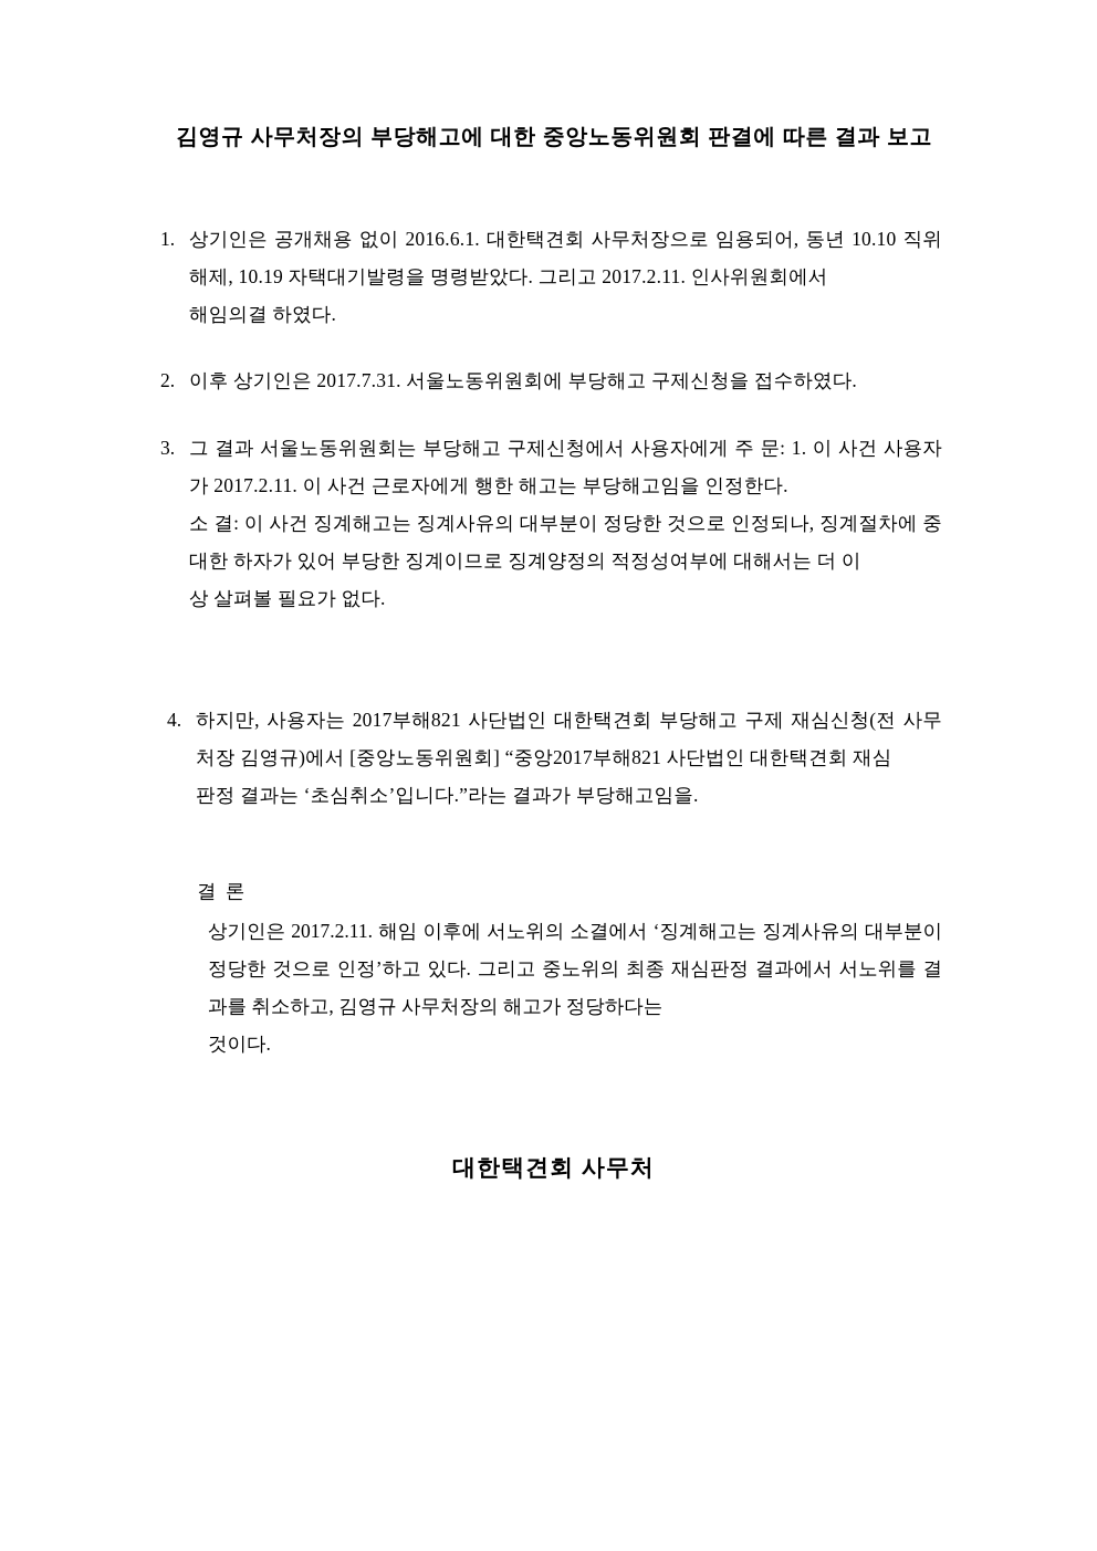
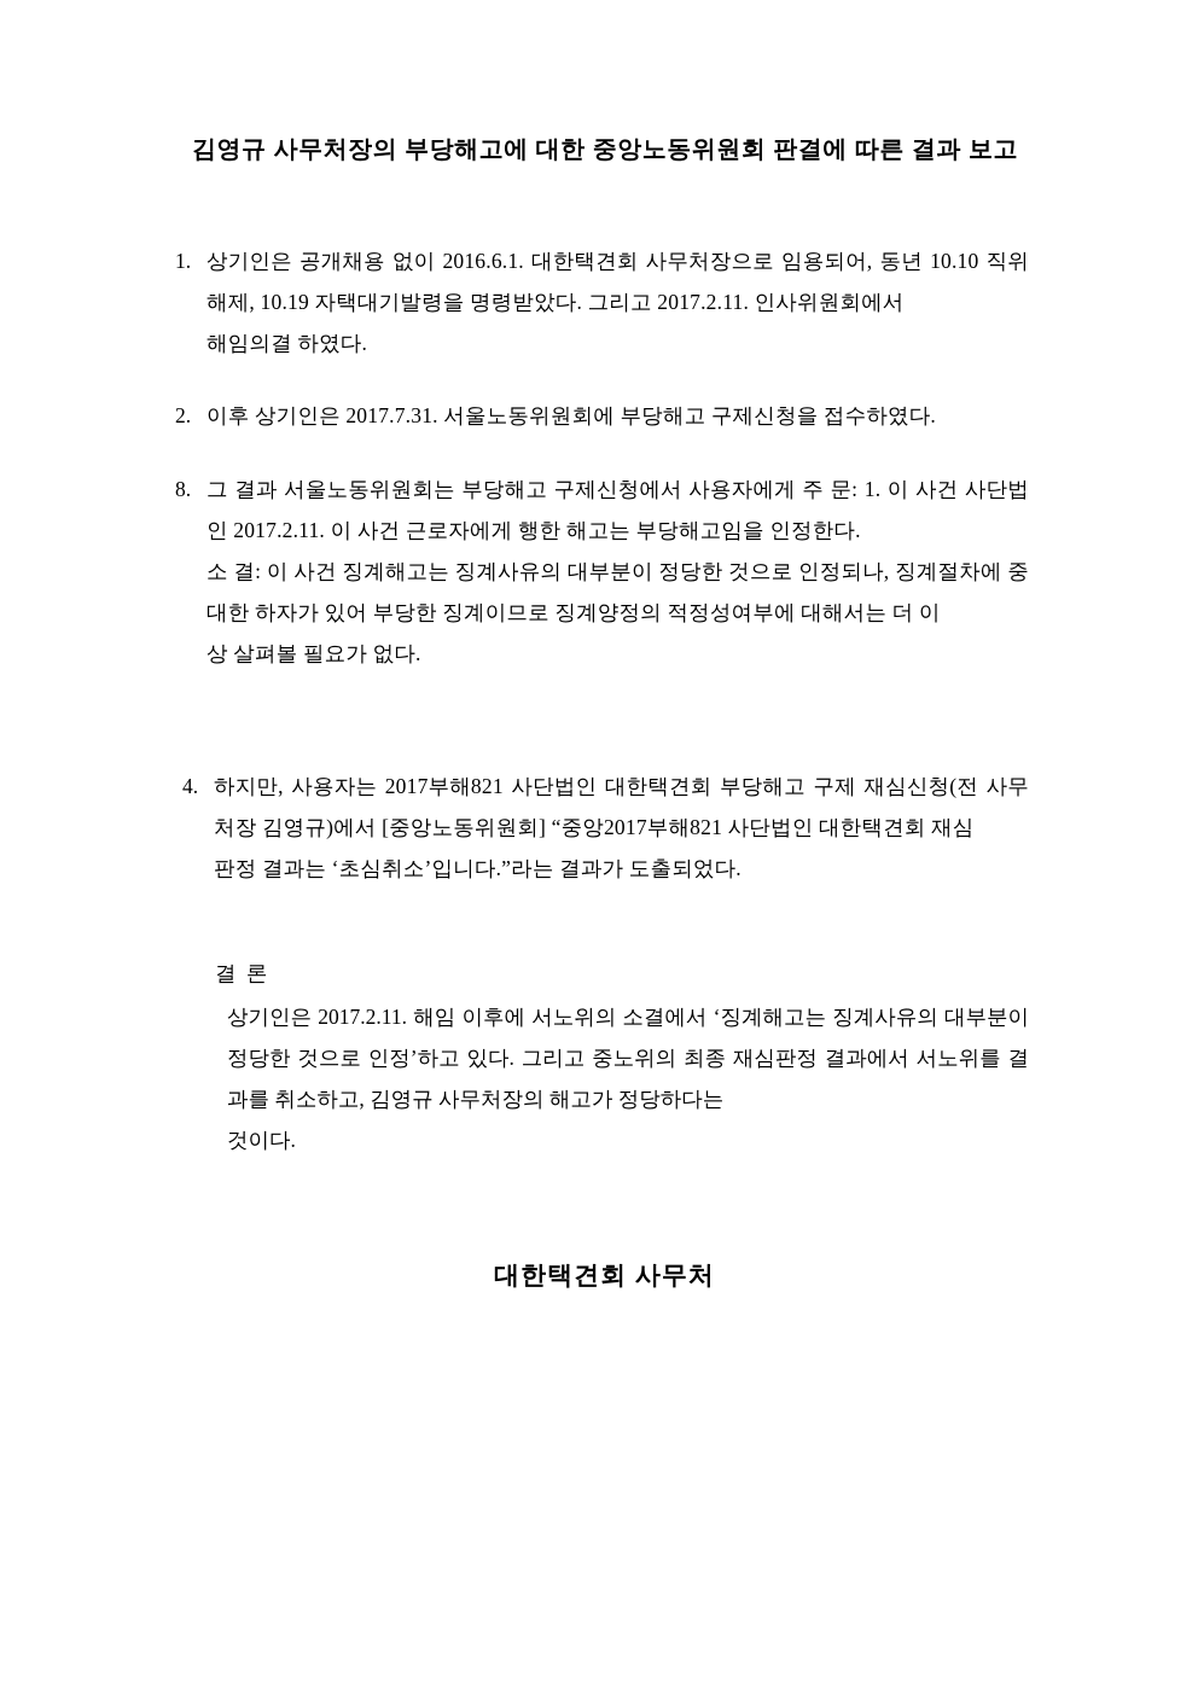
  김영규 사무처장의 부당해고에 대한 중앙노동위원회 판결에 따른 결과 보고
  1.
  상기인은 공개채용 없이 2016.6.1. 대한택견회 사무처장으로 임용되어, 동년 10.10 직위해제, 10.19 자택대기발령을 명령받았다. 그리고 2017.2.11. 인사위원회에서
  해임의결 하였다.
  2.
  이후 상기인은 2017.7.31. 서울노동위원회에 부당해고 구제신청을 접수하였다.
- 3.
+ 8.
- 그 결과 서울노동위원회는 부당해고 구제신청에서 사용자에게 주 문: 1. 이 사건 사용자가 2017.2.11. 이 사건 근로자에게 행한 해고는 부당해고임을 인정한다.
+ 그 결과 서울노동위원회는 부당해고 구제신청에서 사용자에게 주 문: 1. 이 사건 사단법인 2017.2.11. 이 사건 근로자에게 행한 해고는 부당해고임을 인정한다.
  소 결: 이 사건 징계해고는 징계사유의 대부분이 정당한 것으로 인정되나, 징계절차에 중대한 하자가 있어 부당한 징계이므로 징계양정의 적정성여부에 대해서는 더 이
  상 살펴볼 필요가 없다.
  4.
  하지만, 사용자는 2017부해821 사단법인 대한택견회 부당해고 구제 재심신청(전 사무처장 김영규)에서 [중앙노동위원회] “중앙2017부해821 사단법인 대한택견회 재심
- 판정 결과는 ‘초심취소’입니다.”라는 결과가 부당해고임을.
+ 판정 결과는 ‘초심취소’입니다.”라는 결과가 도출되었다.
  결 론
  상기인은 2017.2.11. 해임 이후에 서노위의 소결에서 ‘징계해고는 징계사유의 대부분이 정당한 것으로 인정’하고 있다. 그리고 중노위의 최종 재심판정 결과에서 서노위를 결과를 취소하고, 김영규 사무처장의 해고가 정당하다는
  것이다.
  대한택견회 사무처
